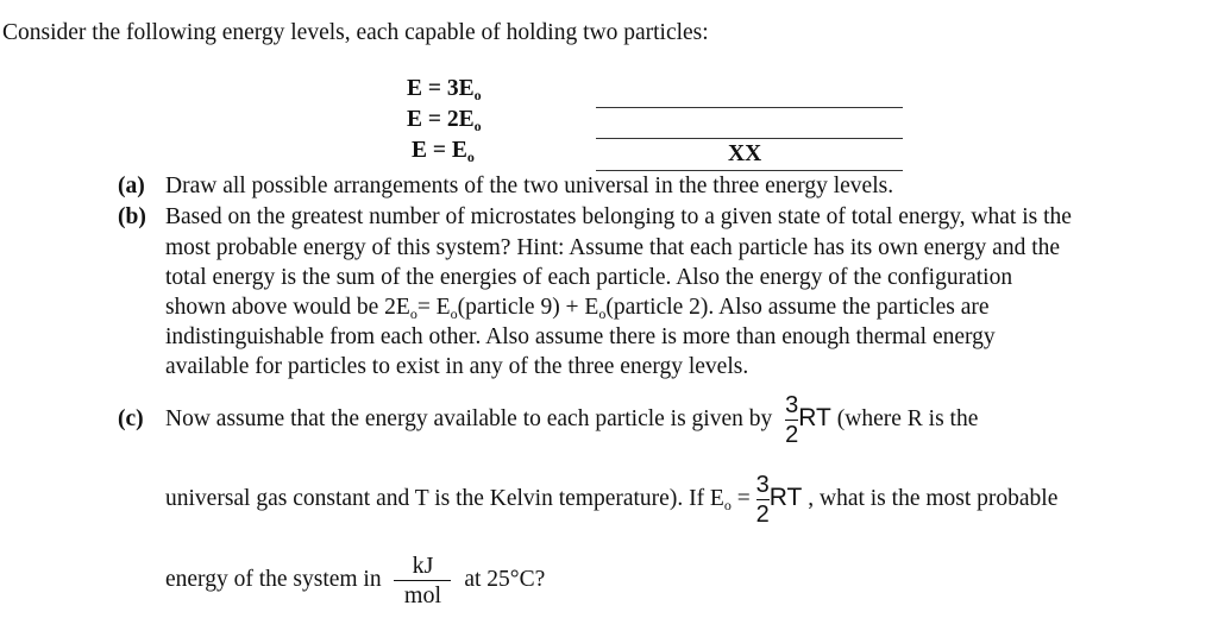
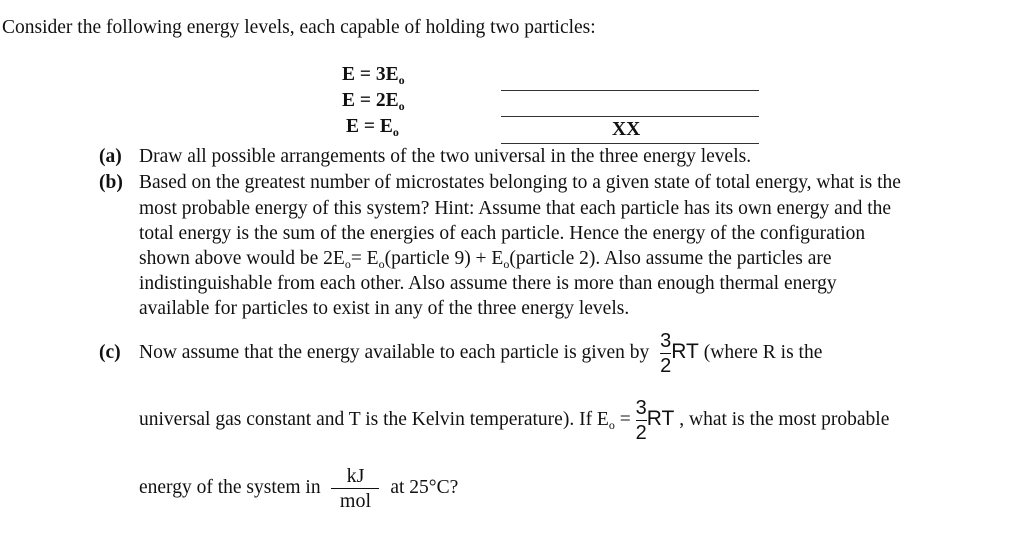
  Consider the following energy levels, each capable of holding two particles:
  E = 3Eo
  E = 2Eo
  E = Eo
  XX
  (a) Draw all possible arrangements of the two universal in the three energy levels.
  (b) Based on the greatest number of microstates belonging to a given state of total energy, what is the
  most probable energy of this system? Hint: Assume that each particle has its own energy and the
- total energy is the sum of the energies of each particle. Also the energy of the configuration
+ total energy is the sum of the energies of each particle. Hence the energy of the configuration
  shown above would be 2Eo= Eo(particle 9) + Eo(particle 2). Also assume the particles are
  indistinguishable from each other. Also assume there is more than enough thermal energy
  available for particles to exist in any of the three energy levels.
  (c) Now assume that the energy available to each particle is given by
  3
  2
  RT (where R is the
  universal gas constant and T is the Kelvin temperature). If Eo =
  3
  2
  RT , what is the most probable
  energy of the system in
  kJ
  mol
  at 25°C?
